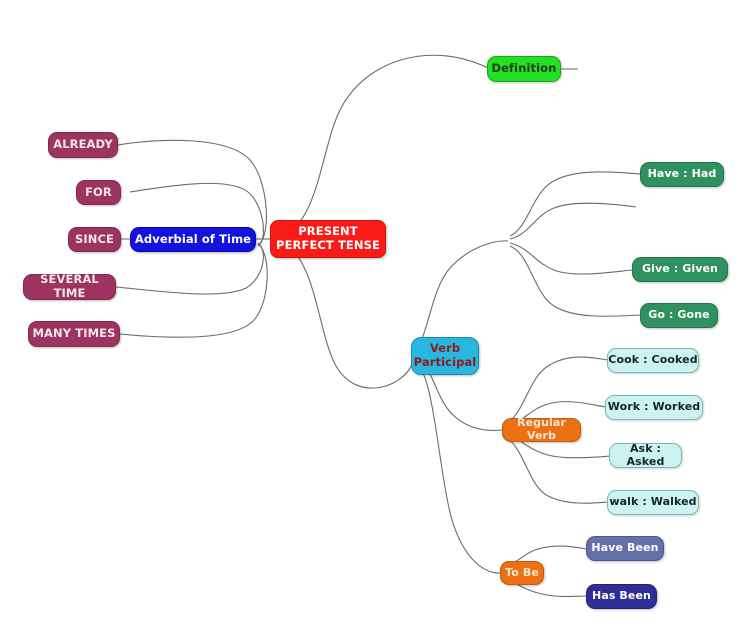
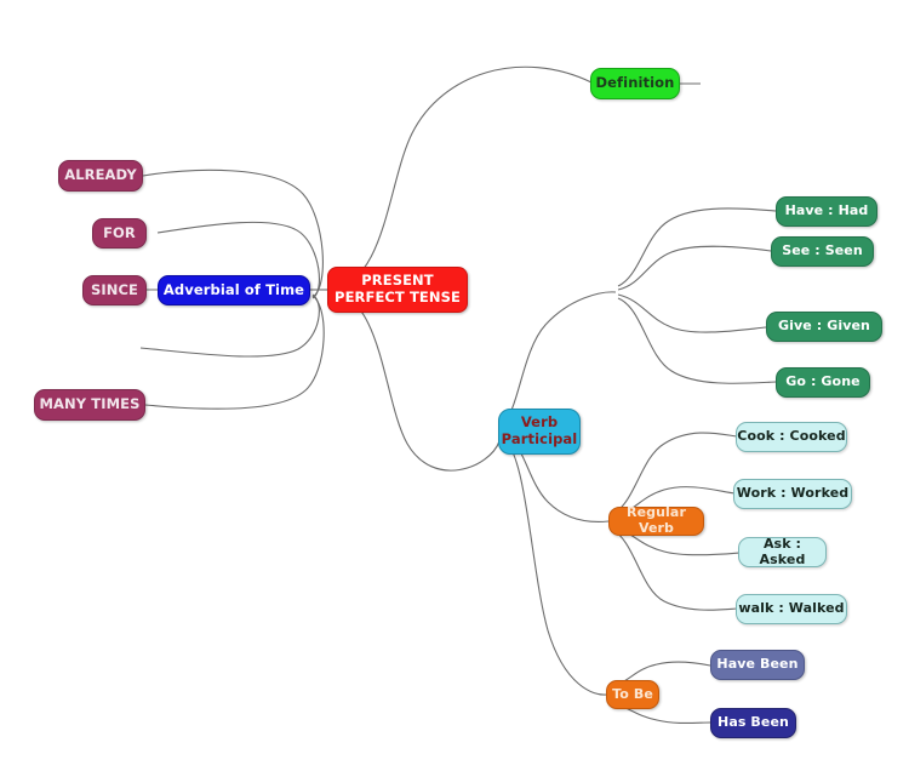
  PRESENT PERFECT TENSE
  Definition
  Adverbial of Time
  ALREADY
  FOR
  SINCE
- SEVERAL TIME
  MANY TIMES
  Verb Participal
  Have : Had
+ See : Seen
  Give : Given
  Go : Gone
  Regular Verb
  Cook : Cooked
  Work : Worked
  Ask : Asked
  walk : Walked
  To Be
  Have Been
  Has Been
